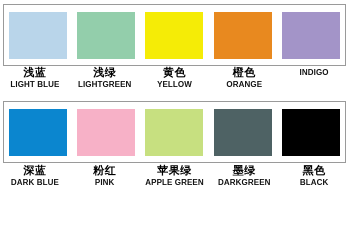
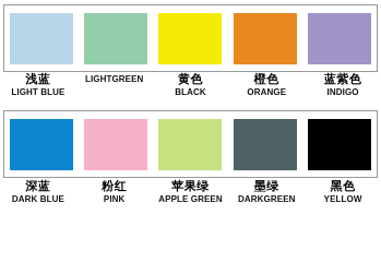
  浅蓝
  LIGHT BLUE
- 浅绿
  LIGHTGREEN
  黄色
- YELLOW
+ BLACK
  橙色
  ORANGE
+ 蓝紫色
  INDIGO
  深蓝
  DARK BLUE
  粉红
  PINK
  苹果绿
  APPLE GREEN
  墨绿
  DARKGREEN
  黑色
- BLACK
+ YELLOW
